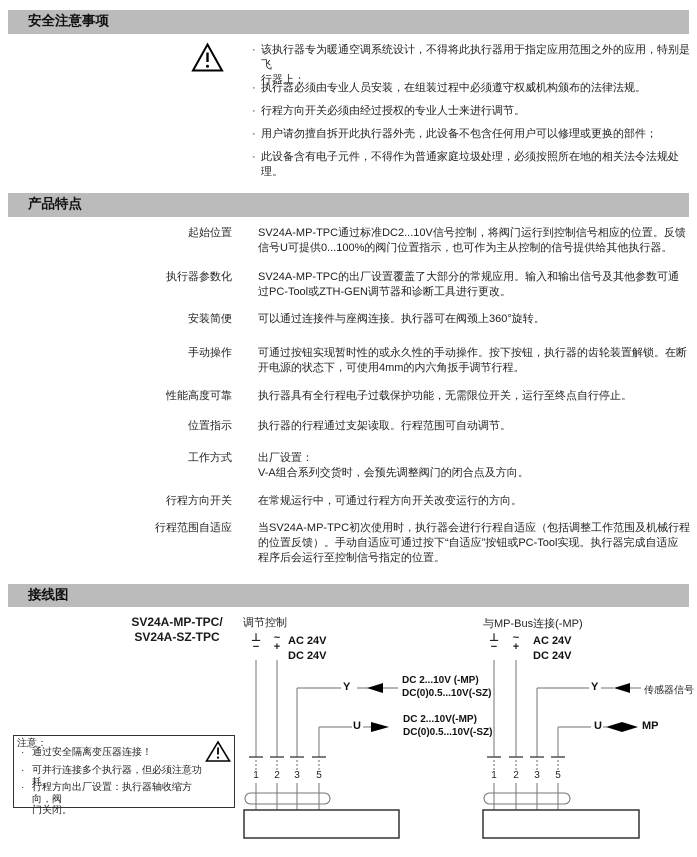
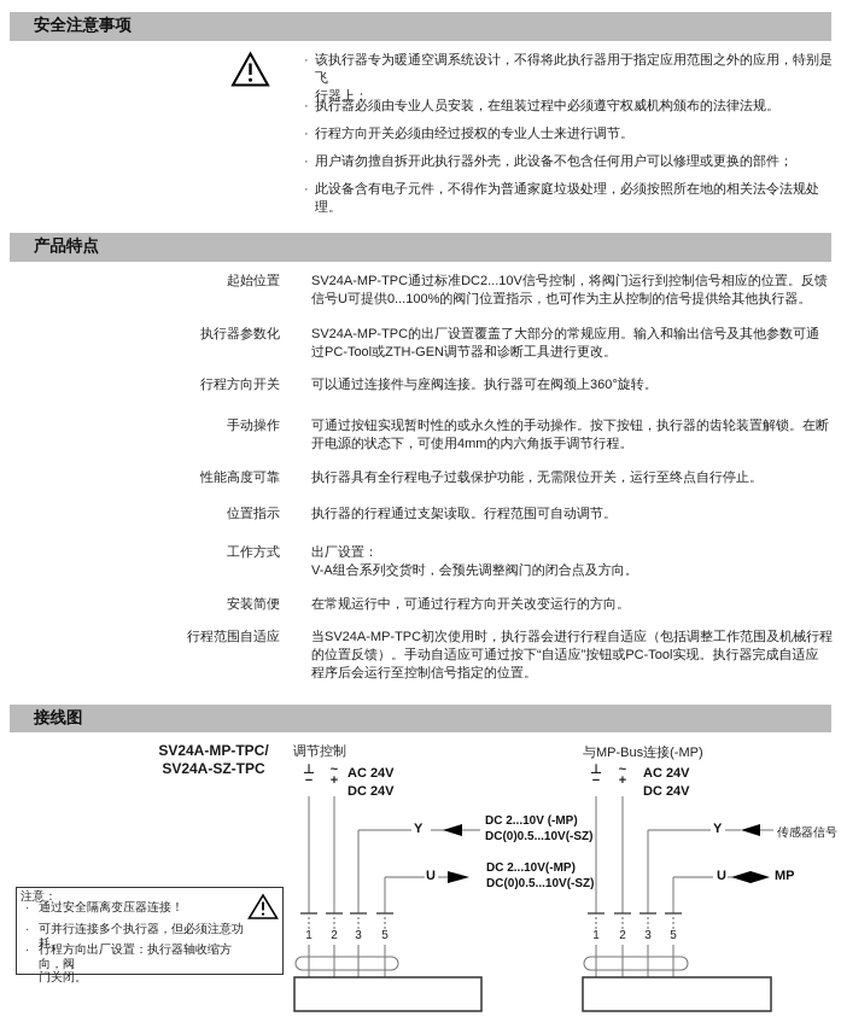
  安全注意事项
  ·
  该执行器专为暖通空调系统设计，不得将此执行器用于指定应用范围之外的应用，特别是飞
  行器上；
  ·
  执行器必须由专业人员安装，在组装过程中必须遵守权威机构颁布的法律法规。
  ·
  行程方向开关必须由经过授权的专业人士来进行调节。
  ·
  用户请勿擅自拆开此执行器外壳，此设备不包含任何用户可以修理或更换的部件；
  ·
  此设备含有电子元件，不得作为普通家庭垃圾处理，必须按照所在地的相关法令法规处理。
  产品特点
  起始位置
  SV24A-MP-TPC通过标准DC2...10V信号控制，将阀门运行到控制信号相应的位置。反馈
  信号U可提供0...100%的阀门位置指示，也可作为主从控制的信号提供给其他执行器。
  执行器参数化
  SV24A-MP-TPC的出厂设置覆盖了大部分的常规应用。输入和输出信号及其他参数可通
  过PC-Tool或ZTH-GEN调节器和诊断工具进行更改。
- 安装简便
+ 行程方向开关
  可以通过连接件与座阀连接。执行器可在阀颈上360°旋转。
  手动操作
  可通过按钮实现暂时性的或永久性的手动操作。按下按钮，执行器的齿轮装置解锁。在断
  开电源的状态下，可使用4mm的内六角扳手调节行程。
  性能高度可靠
  执行器具有全行程电子过载保护功能，无需限位开关，运行至终点自行停止。
  位置指示
  执行器的行程通过支架读取。行程范围可自动调节。
  工作方式
  出厂设置：
  V-A组合系列交货时，会预先调整阀门的闭合点及方向。
- 行程方向开关
+ 安装简便
  在常规运行中，可通过行程方向开关改变运行的方向。
  行程范围自适应
  当SV24A-MP-TPC初次使用时，执行器会进行行程自适应（包括调整工作范围及机械行程
  的位置反馈）。手动自适应可通过按下“自适应”按钮或PC-Tool实现。执行器完成自适应
  程序后会运行至控制信号指定的位置。
  接线图
  SV24A-MP-TPC/
  SV24A-SZ-TPC
  调节控制
  与MP-Bus连接(-MP)
  ⊥
  −
  ~
  +
  AC 24V
  DC 24V
  Y
  U
  DC 2...10V (-MP)
  DC(0)0.5...10V(-SZ)
  DC 2...10V(-MP)
  DC(0)0.5...10V(-SZ)
  1
  2
  3
  5
  ⊥
  −
  ~
  +
  AC 24V
  DC 24V
  Y
  U
  传感器信号
  MP
  1
  2
  3
  5
  注意：
  ·
  通过安全隔离变压器连接！
  ·
  可并行连接多个执行器，但必须注意功耗。
  ·
  行程方向出厂设置：执行器轴收缩方向，阀
  门关闭。
